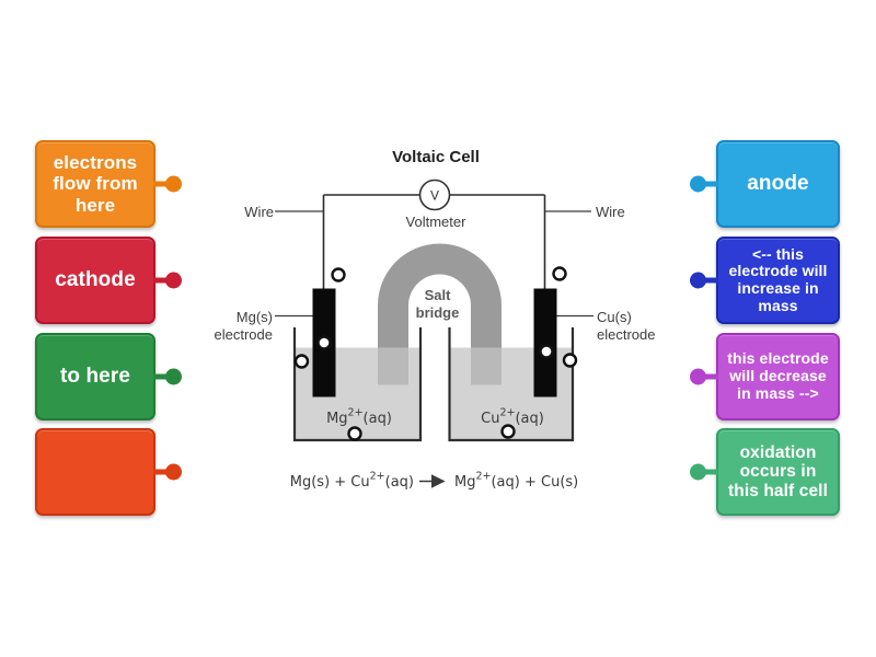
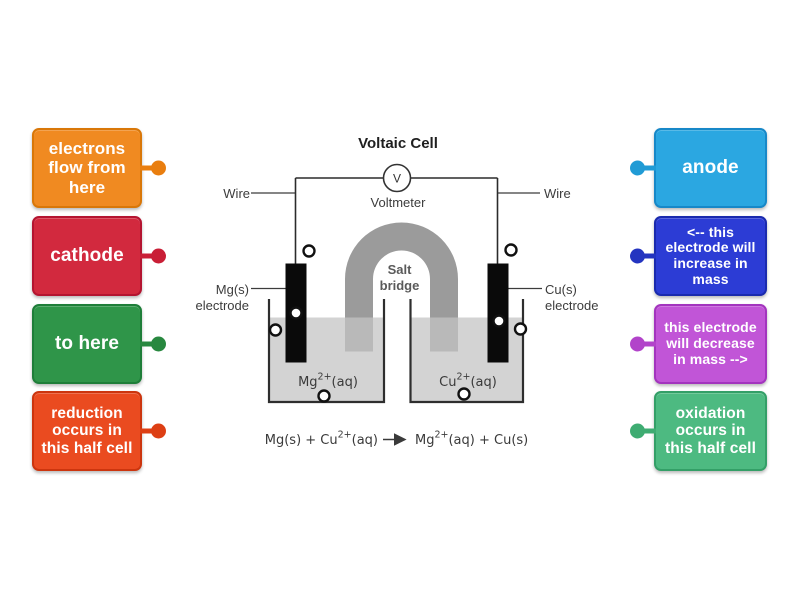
  Voltaic Cell
  V
  Voltmeter
  Wire
  Wire
  Mg(s)
  electrode
  Cu(s)
  electrode
  Salt
  bridge
  Mg2+ (aq)
  Cu2+ (aq)
  Mg(s) + Cu2+ (aq)
  Mg2+ (aq) + Cu(s)
  electrons flow from here
  cathode
  to here
+ reduction occurs in this half cell
  anode
  <-- this electrode will increase in mass
  this electrode will decrease in mass -->
  oxidation occurs in this half cell
